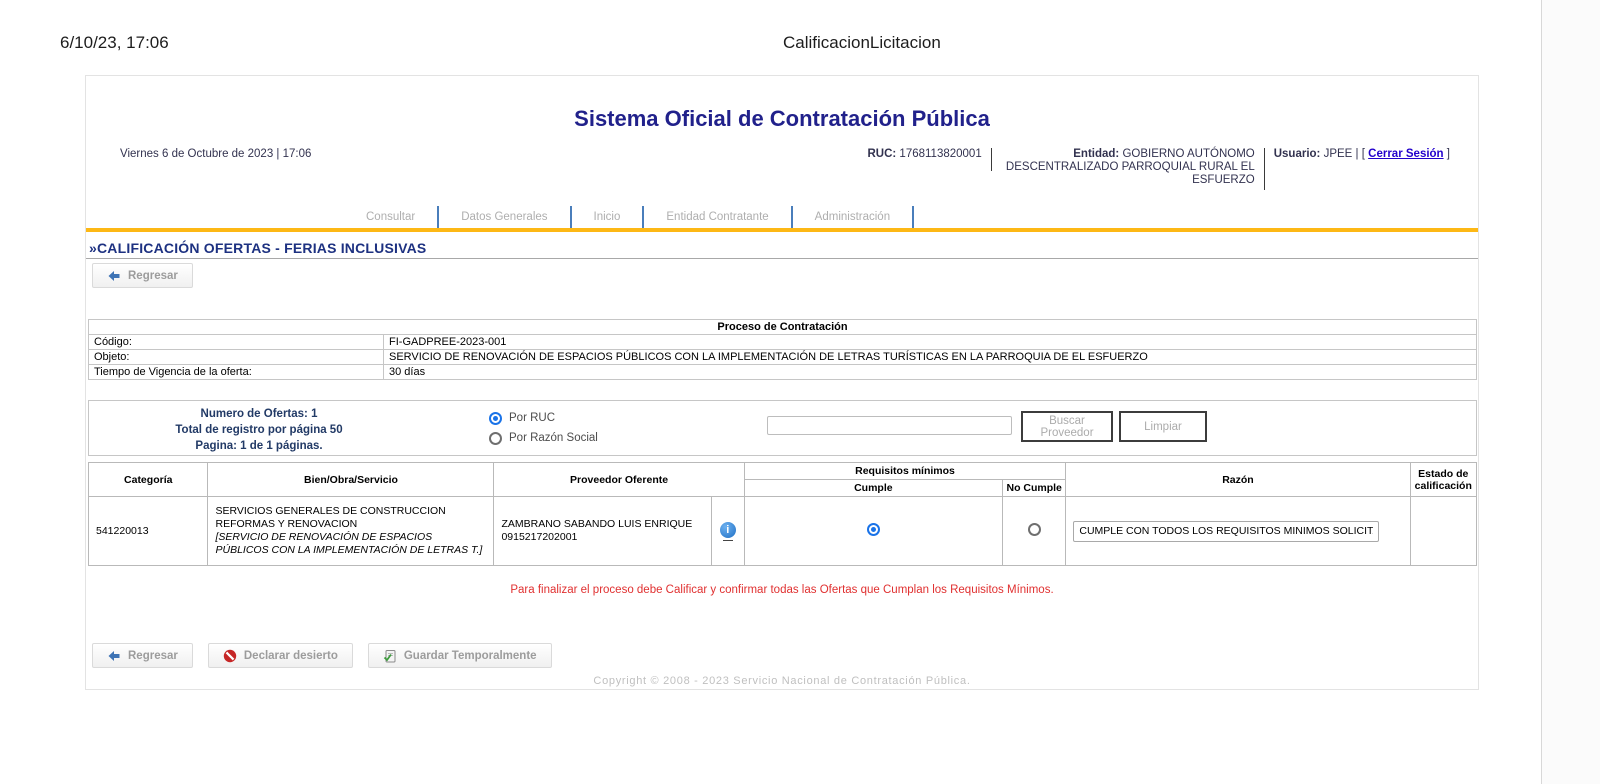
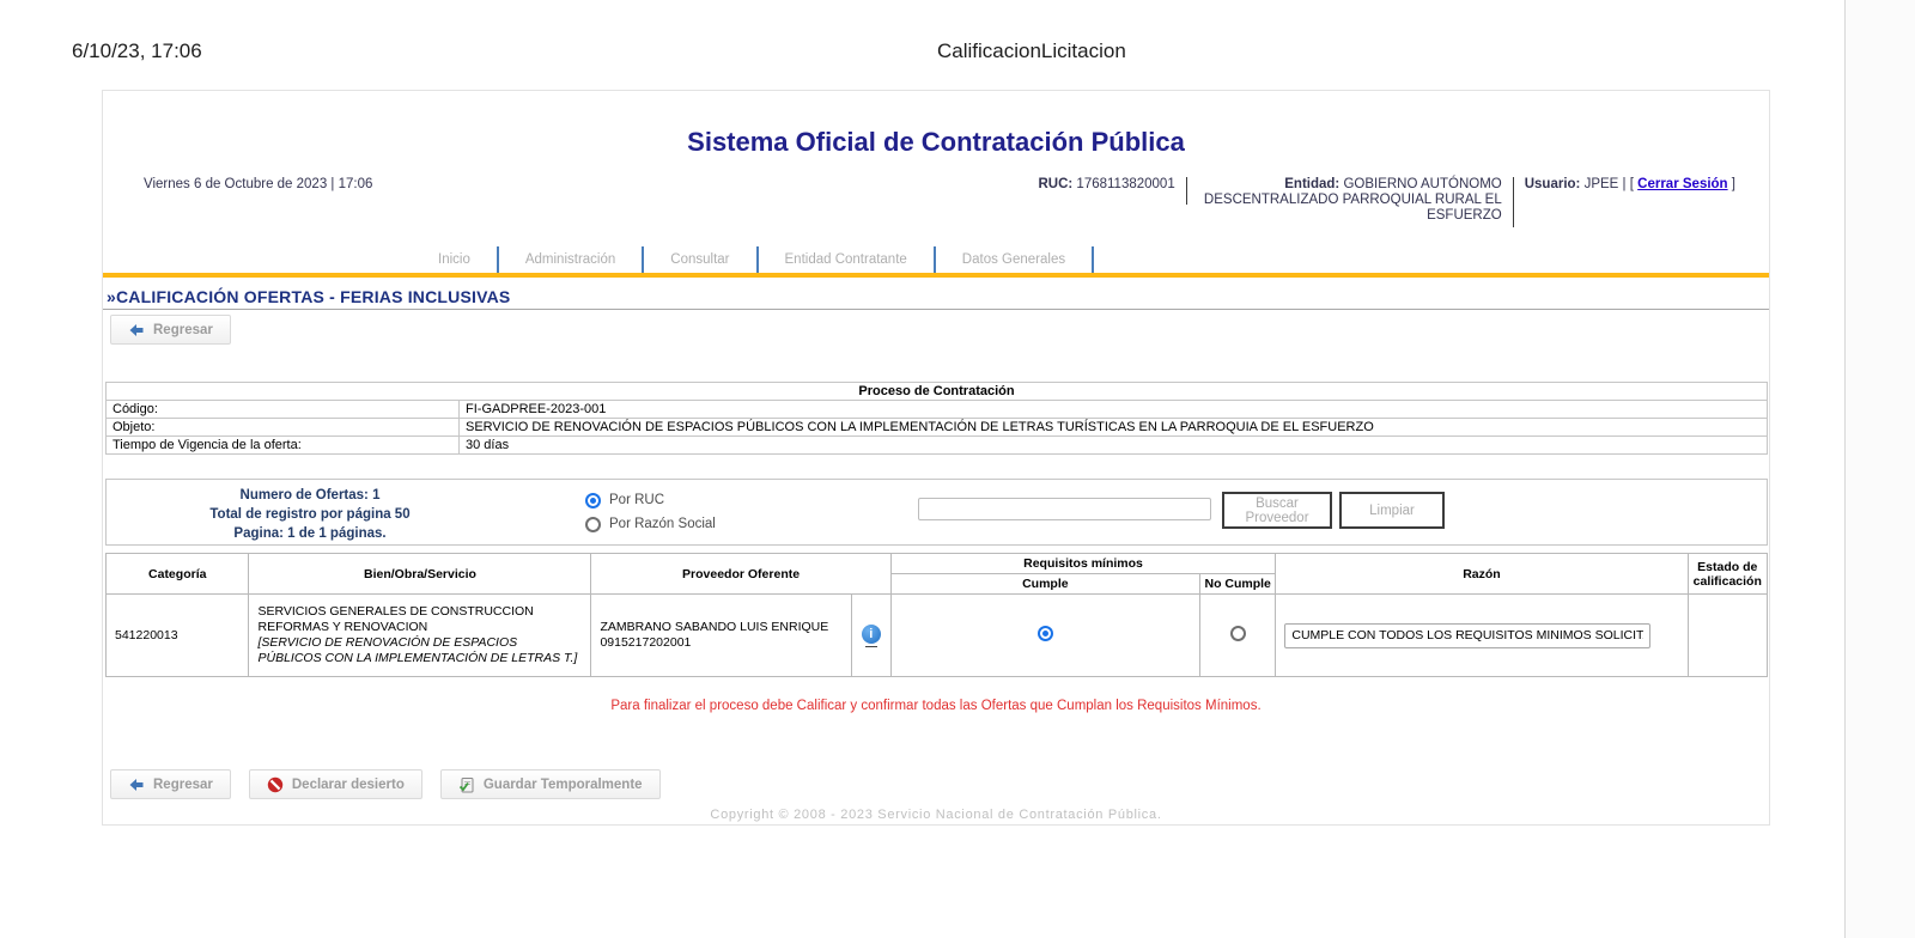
  6/10/23, 17:06
  CalificacionLicitacion
  Sistema Oficial de Contratación Pública
  Viernes 6 de Octubre de 2023 | 17:06
  RUC: 1768113820001
  Entidad: GOBIERNO AUTÓNOMO DESCENTRALIZADO PARROQUIAL RURAL EL ESFUERZO
  Usuario: JPEE | [ Cerrar Sesión ]
- Consultar
+ Inicio
- Datos Generales
+ Administración
- Inicio
+ Consultar
  Entidad Contratante
- Administración
+ Datos Generales
  »CALIFICACIÓN OFERTAS - FERIAS INCLUSIVAS
  Regresar
  Proceso de Contratación
  Código:	FI-GADPREE-2023-001
  Objeto:	SERVICIO DE RENOVACIÓN DE ESPACIOS PÚBLICOS CON LA IMPLEMENTACIÓN DE LETRAS TURÍSTICAS EN LA PARROQUIA DE EL ESFUERZO
  Tiempo de Vigencia de la oferta:	30 días
  Numero de Ofertas: 1
  Total de registro por página 50
  Pagina: 1 de 1 páginas.
  Por RUC
  Por Razón Social
  Buscar Proveedor
  Limpiar
  Categoría	Bien/Obra/Servicio	Proveedor Oferente	Requisitos mínimos	Razón	Estado de calificación
  Cumple	No Cumple
  541220013	SERVICIOS GENERALES DE CONSTRUCCION REFORMAS Y RENOVACION [SERVICIO DE RENOVACIÓN DE ESPACIOS PÚBLICOS CON LA IMPLEMENTACIÓN DE LETRAS T.]	ZAMBRANO SABANDO LUIS ENRIQUE 0915217202001	i			CUMPLE CON TODOS LOS REQUISITOS MINIMOS SOLICIT
  Para finalizar el proceso debe Calificar y confirmar todas las Ofertas que Cumplan los Requisitos Mínimos.
  Regresar
  Declarar desierto
  Guardar Temporalmente
  Copyright © 2008 - 2023 Servicio Nacional de Contratación Pública.
